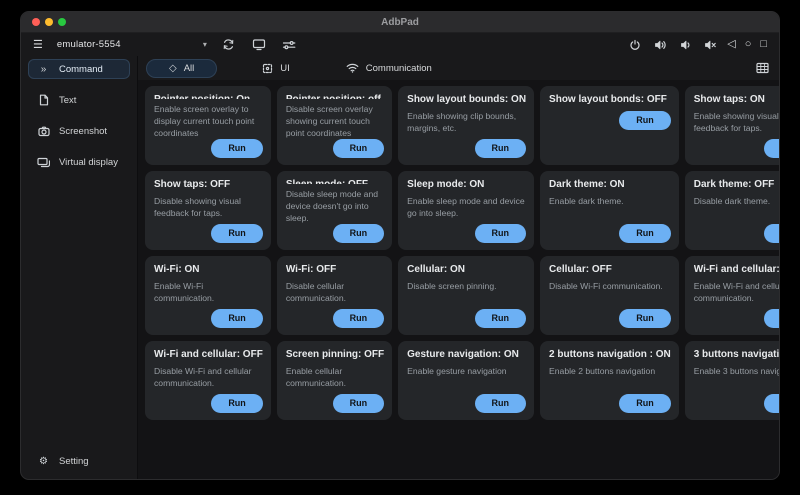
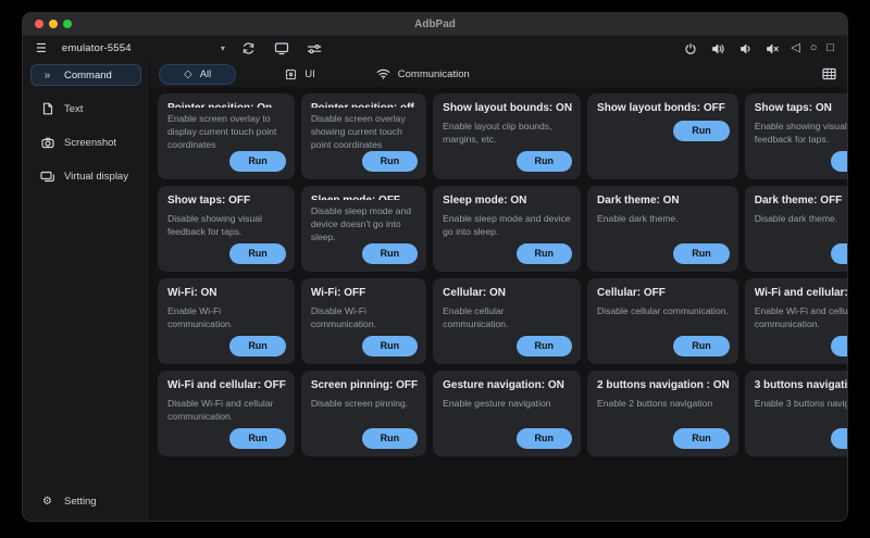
  AdbPad
  ☰
  emulator-5554
  ▾
  ◁
  ○
  □
  »
  Command
  Text
  Screenshot
  Virtual display
  ⚙
  Setting
  ◇
  All
  UI
  Communication
  Enable screen overlay to display current touch point coordinates
  Run
  Disable screen overlay showing current touch point coordinates
  Run
  Show layout bounds: ON
- Enable showing clip bounds, margins, etc.
+ Enable layout clip bounds, margins, etc.
  Run
  Show layout bonds: OFF
  Run
  Show taps: ON
  Enable showing visual feedback for taps.
  Show taps: OFF
  Disable showing visual feedback for taps.
  Run
  Disable sleep mode and device doesn't go into sleep.
  Run
  Sleep mode: ON
  Enable sleep mode and device go into sleep.
  Run
  Dark theme: ON
  Enable dark theme.
  Run
  Dark theme: OFF
  Disable dark theme.
  Wi-Fi: ON
  Enable Wi-Fi communication.
  Run
  Wi-Fi: OFF
- Disable cellular communication.
+ Disable Wi-Fi communication.
  Run
  Cellular: ON
- Disable screen pinning.
+ Enable cellular communication.
  Run
  Cellular: OFF
- Disable Wi-Fi communication.
+ Disable cellular communication.
  Run
  Wi-Fi and cellular:
  Enable Wi-Fi and cellu communication.
  Wi-Fi and cellular: OFF
  Disable Wi-Fi and cellular communication.
  Run
  Screen pinning: OFF
- Enable cellular communication.
+ Disable screen pinning.
  Run
  Gesture navigation: ON
  Enable gesture navigation
  Run
  2 buttons navigation : ON
  Enable 2 buttons navigation
  Run
  3 buttons navigati
  Enable 3 buttons navig
